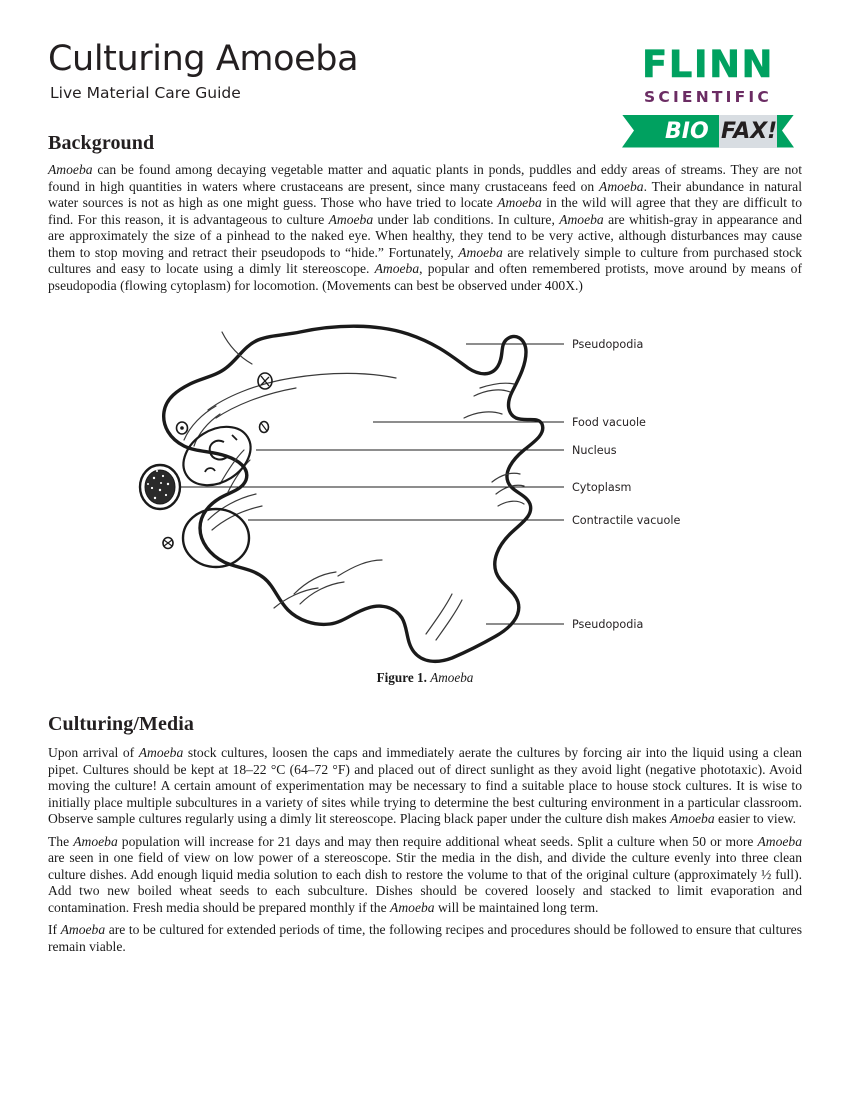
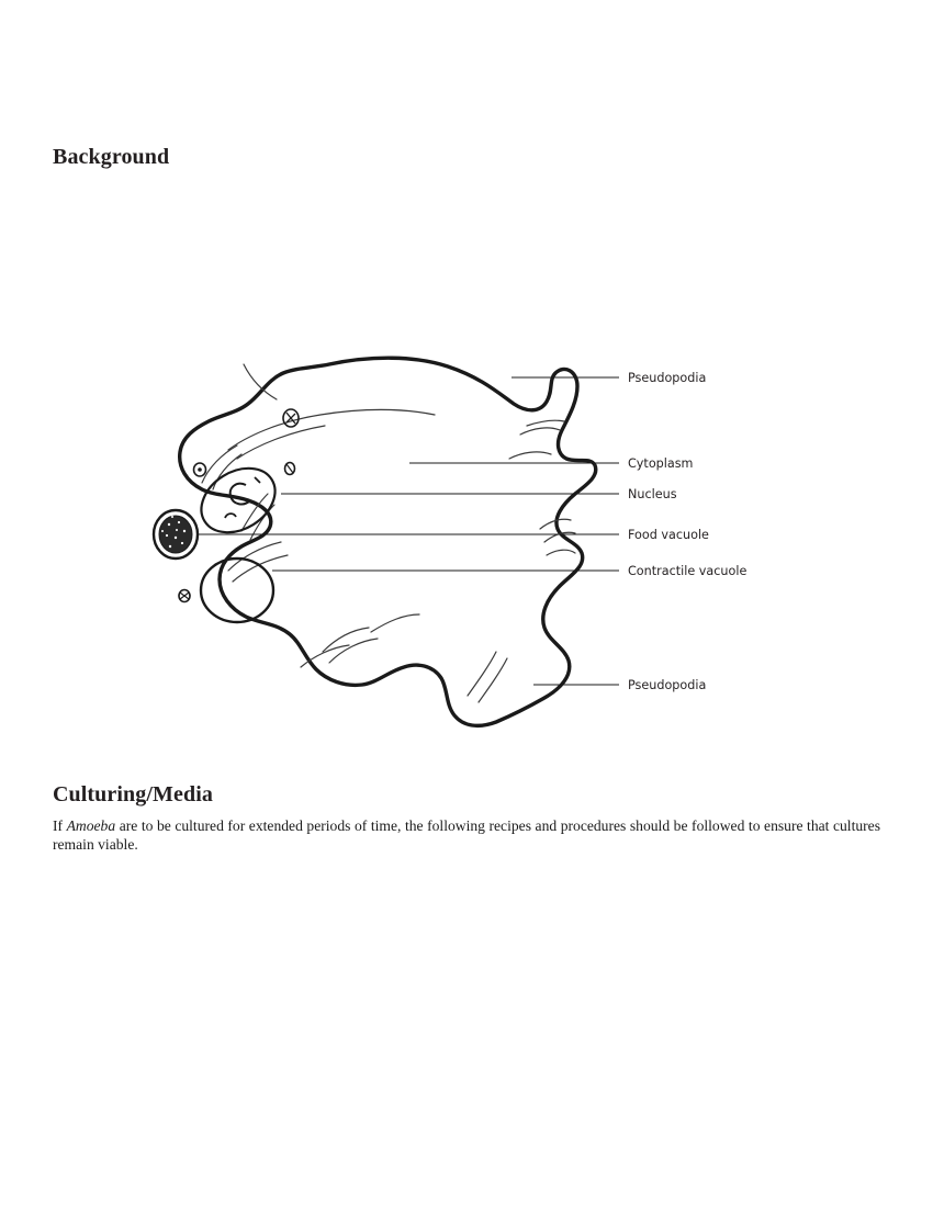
- Culturing Amoeba
- Live Material Care Guide
- FLINN
- SCIENTIFIC
- BIO
- FAX!
  Background
- Amoeba can be found among decaying vegetable matter and aquatic plants in ponds, puddles and eddy areas of streams. They are not found in high quantities in waters where crustaceans are present, since many crustaceans feed on Amoeba. Their abundance in natural water sources is not as high as one might guess. Those who have tried to locate Amoeba in the wild will agree that they are difficult to find. For this reason, it is advantageous to culture Amoeba under lab conditions. In culture, Amoeba are whitish-gray in appearance and are approximately the size of a pinhead to the naked eye. When healthy, they tend to be very active, although disturbances may cause them to stop moving and retract their pseudopods to “hide.” Fortunately, Amoeba are relatively simple to culture from purchased stock cultures and easy to locate using a dimly lit stereoscope. Amoeba, popular and often remembered protists, move around by means of pseudopodia (flowing cytoplasm) for locomotion. (Movements can best be observed under 400X.)
  Pseudopodia
- Food vacuole
+ Cytoplasm
  Nucleus
- Cytoplasm
+ Food vacuole
  Contractile vacuole
  Pseudopodia
- Figure 1. Amoeba
  Culturing/Media
- Upon arrival of Amoeba stock cultures, loosen the caps and immediately aerate the cultures by forcing air into the liquid using a clean pipet. Cultures should be kept at 18–22 °C (64–72 °F) and placed out of direct sunlight as they avoid light (negative phototaxic). Avoid moving the culture! A certain amount of experimentation may be necessary to find a suitable place to house stock cultures. It is wise to initially place multiple subcultures in a variety of sites while trying to determine the best culturing environment in a particular classroom. Observe sample cultures regularly using a dimly lit stereoscope. Placing black paper under the culture dish makes Amoeba easier to view.
- The Amoeba population will increase for 21 days and may then require additional wheat seeds. Split a culture when 50 or more Amoeba are seen in one field of view on low power of a stereoscope. Stir the media in the dish, and divide the culture evenly into three clean culture dishes. Add enough liquid media solution to each dish to restore the volume to that of the original culture (approximately ½ full). Add two new boiled wheat seeds to each subculture. Dishes should be covered loosely and stacked to limit evaporation and contamination. Fresh media should be prepared monthly if the Amoeba will be maintained long term.
  If Amoeba are to be cultured for extended periods of time, the following recipes and procedures should be followed to ensure that cultures remain viable.
